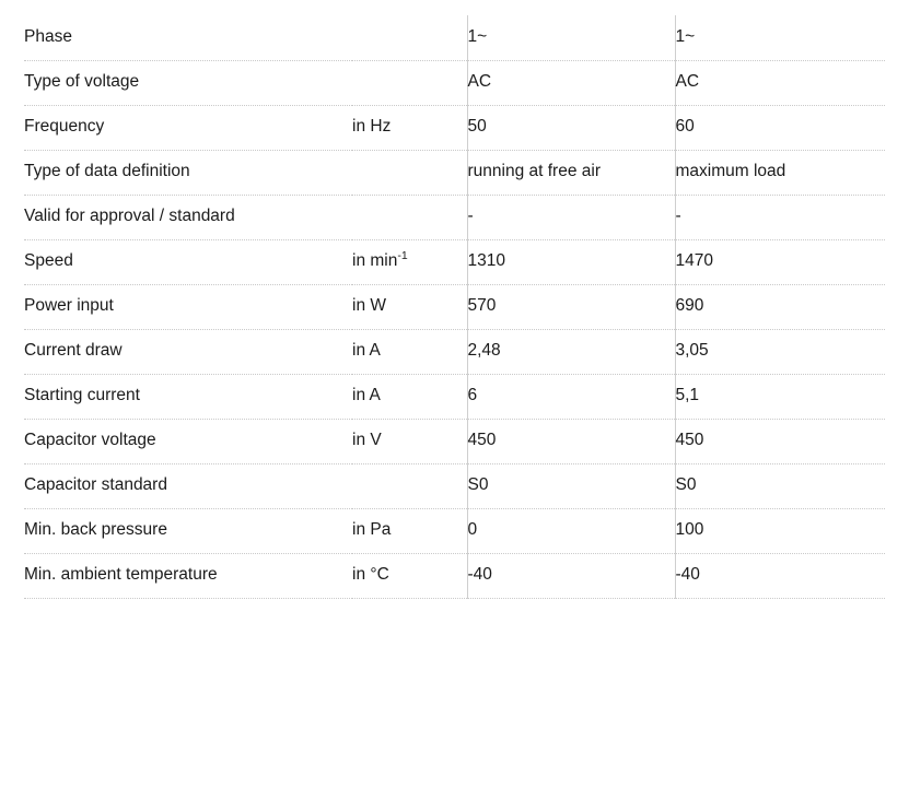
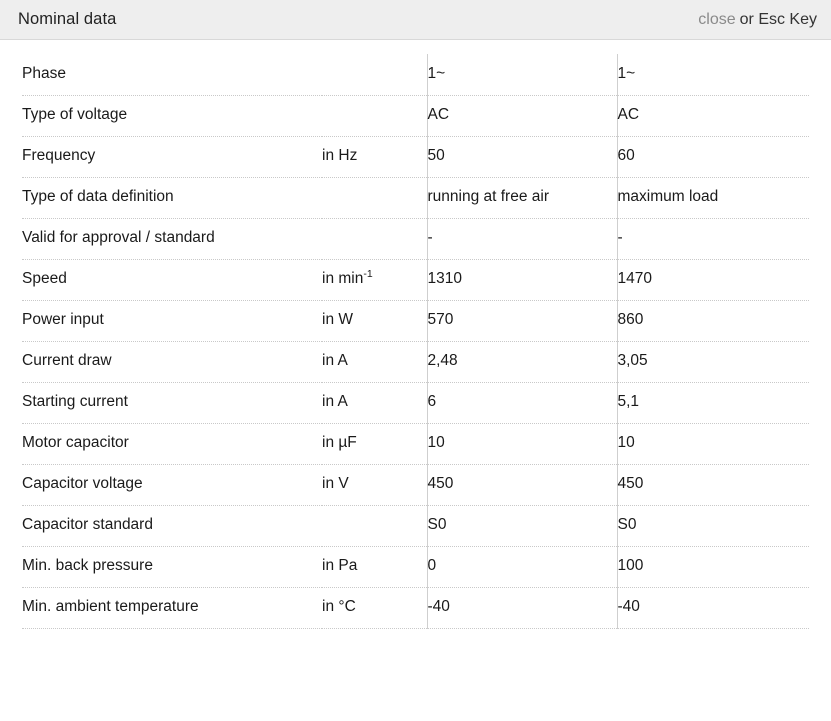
+ Nominal data
+ close or Esc Key
  Phase		1~	1~
  Type of voltage		AC	AC
  Frequency	in Hz	50	60
  Type of data definition		running at free air	maximum load
  Valid for approval / standard		-	-
  Speed	in min-1	1310	1470
- Power input	in W	570	690
+ Power input	in W	570	860
  Current draw	in A	2,48	3,05
  Starting current	in A	6	5,1
+ Motor capacitor	in µF	10	10
  Capacitor voltage	in V	450	450
  Capacitor standard		S0	S0
  Min. back pressure	in Pa	0	100
  Min. ambient temperature	in °C	-40	-40
